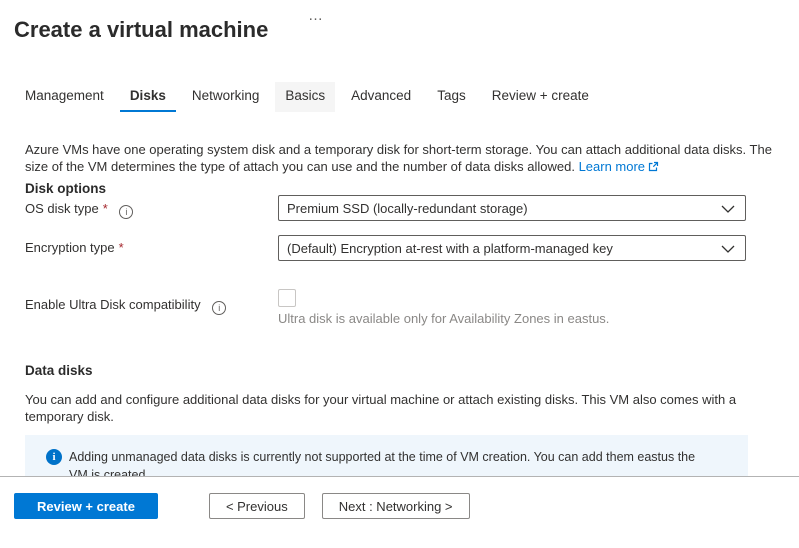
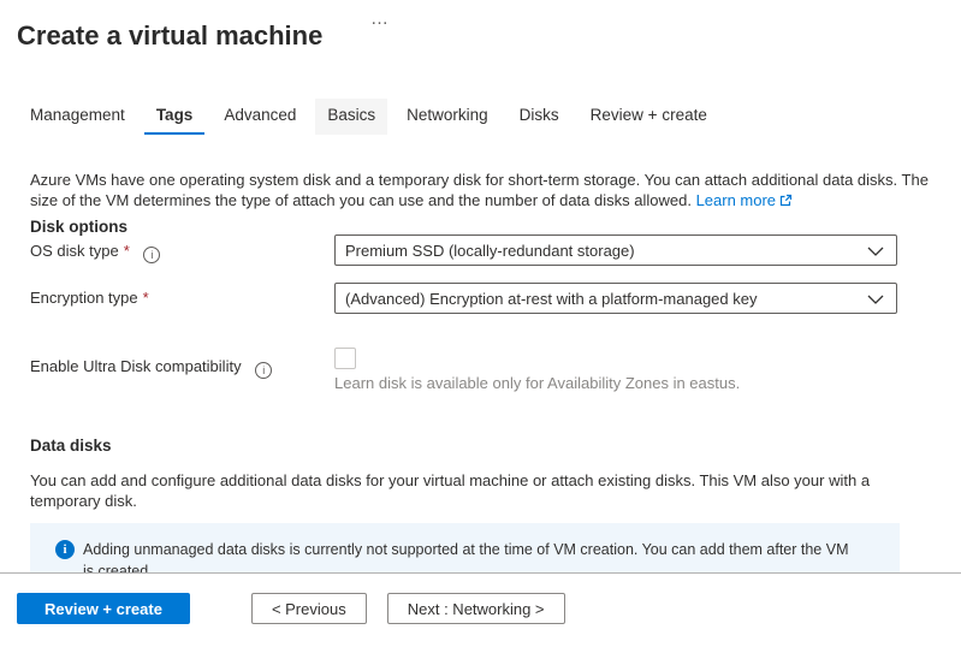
  Create a virtual machine
  …
  Management
- Disks
+ Tags
- Networking
+ Advanced
  Basics
- Advanced
+ Networking
- Tags
+ Disks
  Review + create
  Azure VMs have one operating system disk and a temporary disk for short-term storage. You can attach additional data disks. The size of the VM determines the type of attach you can use and the number of data disks allowed. Learn more
  Disk options
  OS disk type * i
  Premium SSD (locally-redundant storage)
  Encryption type *
- (Default) Encryption at-rest with a platform-managed key
+ (Advanced) Encryption at-rest with a platform-managed key
  Enable Ultra Disk compatibility i
- Ultra disk is available only for Availability Zones in eastus.
+ Learn disk is available only for Availability Zones in eastus.
  Data disks
- You can add and configure additional data disks for your virtual machine or attach existing disks. This VM also comes with a temporary disk.
+ You can add and configure additional data disks for your virtual machine or attach existing disks. This VM also your with a temporary disk.
  i
- Adding unmanaged data disks is currently not supported at the time of VM creation. You can add them eastus the VM is created.
+ Adding unmanaged data disks is currently not supported at the time of VM creation. You can add them after the VM is created.
  Review + create
  < Previous
  Next : Networking >
